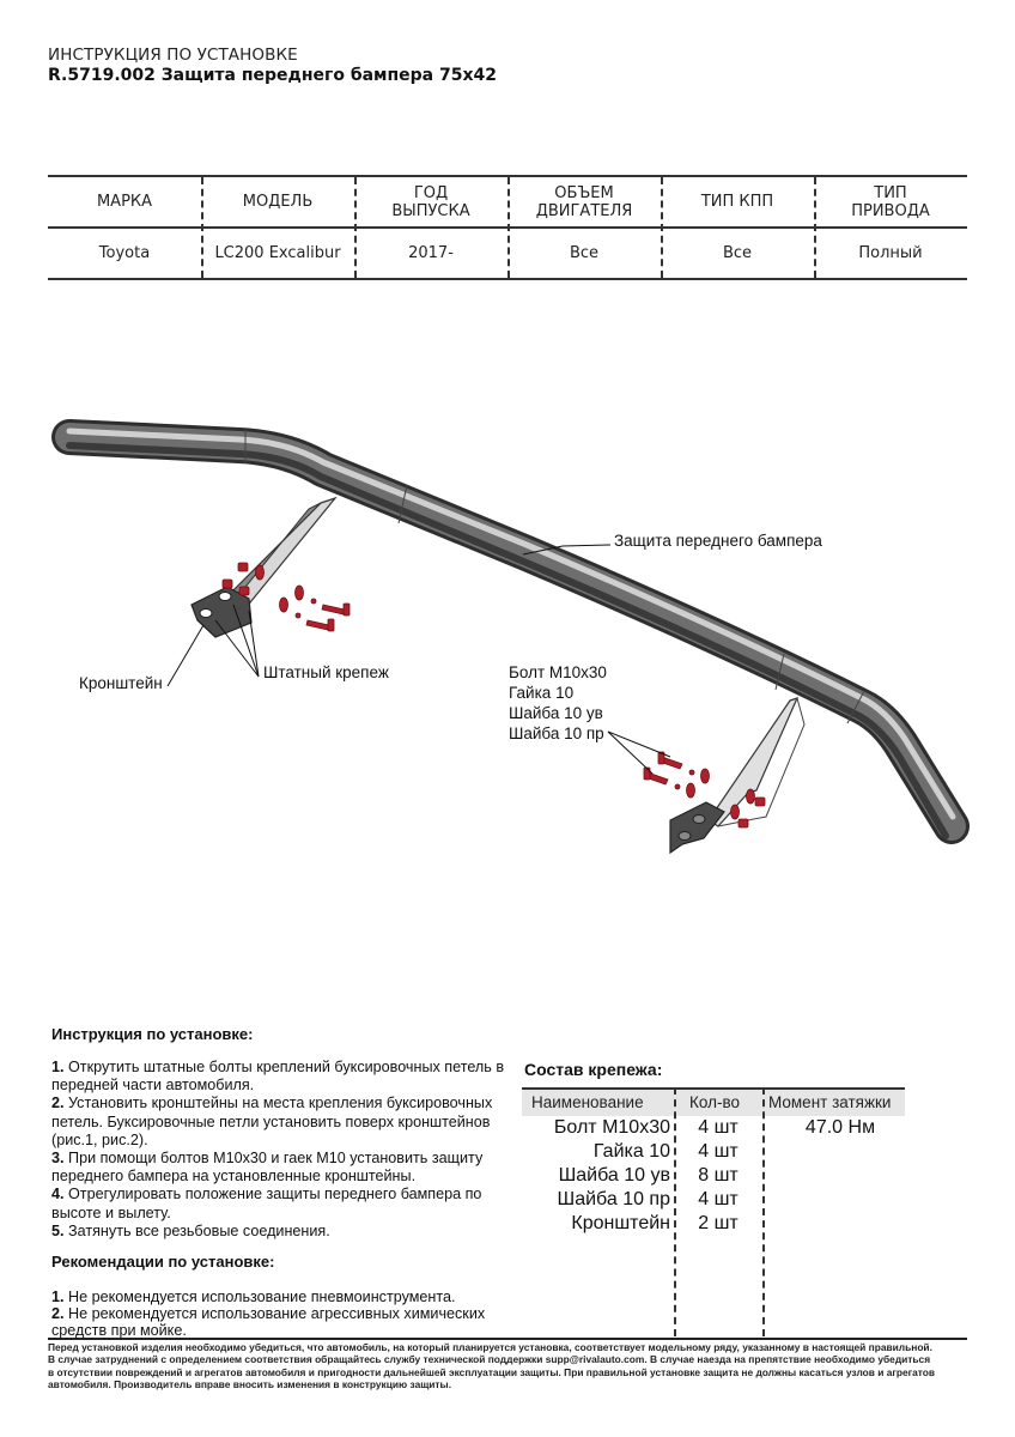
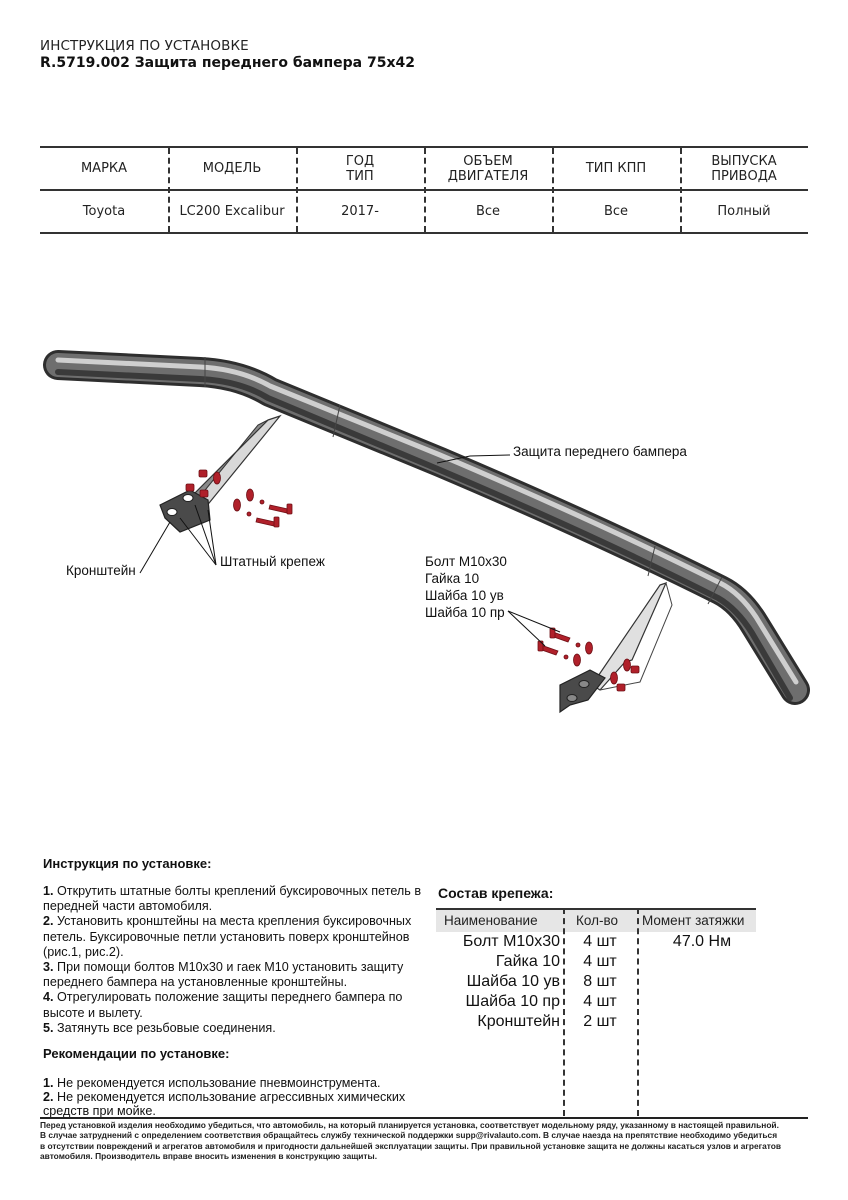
  ИНСТРУКЦИЯ ПО УСТАНОВКЕ
  R.5719.002 Защита переднего бампера 75x42
  МАРКА
  МОДЕЛЬ
  ГОД
- ВЫПУСКА
+ ТИП
  ОБЪЕМ
  ДВИГАТЕЛЯ
  ТИП КПП
- ТИП
+ ВЫПУСКА
  ПРИВОДА
  Toyota
  LC200 Excalibur
  2017-
  Все
  Все
  Полный
  Защита переднего бампера
  Кронштейн
  Штатный крепеж
  Болт М10х30
  Гайка 10
  Шайба 10 ув
  Шайба 10 пр
  Инструкция по установке:
  1. Открутить штатные болты креплений буксировочных петель в передней части автомобиля.
  2. Установить кронштейны на места крепления буксировочных петель. Буксировочные петли установить поверх кронштейнов (рис.1, рис.2).
  3. При помощи болтов М10х30 и гаек М10 установить защиту переднего бампера на установленные кронштейны.
  4. Отрегулировать положение защиты переднего бампера по высоте и вылету.
  5. Затянуть все резьбовые соединения.
  Рекомендации по установке:
  1. Не рекомендуется использование пневмоинструмента.
  2. Не рекомендуется использование агрессивных химических средств при мойке.
  Состав крепежа:
  Наименование
  Кол-во
  Момент затяжки
  Болт М10х30
  4 шт
  47.0 Нм
  Гайка 10
  4 шт
  Шайба 10 ув
  8 шт
  Шайба 10 пр
  4 шт
  Кронштейн
  2 шт
  Перед установкой изделия необходимо убедиться, что автомобиль, на который планируется установка, соответствует модельному ряду, указанному в настоящей правильной.
  В случае затруднений с определением соответствия обращайтесь службу технической поддержки supp@rivalauto.com. В случае наезда на препятствие необходимо убедиться
  в отсутствии повреждений и агрегатов автомобиля и пригодности дальнейшей эксплуатации защиты. При правильной установке защита не должны касаться узлов и агрегатов
  автомобиля. Производитель вправе вносить изменения в конструкцию защиты.
